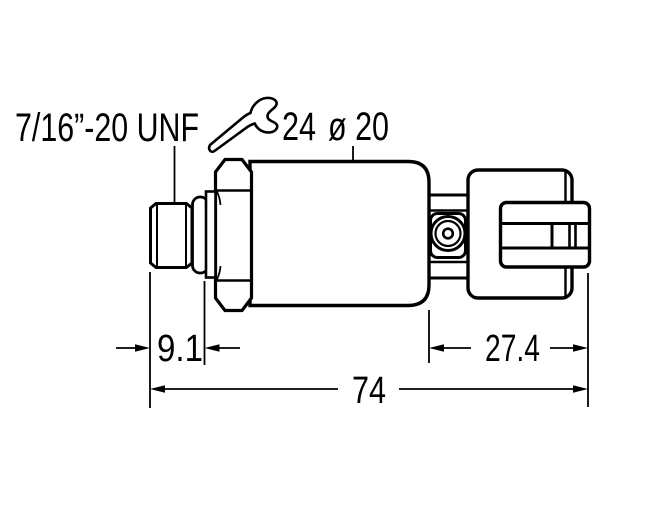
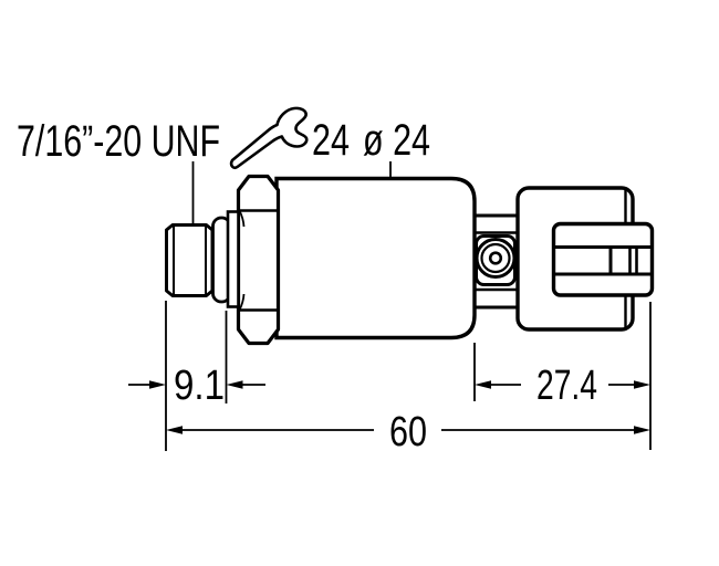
  9.1
  27.4
- 74
+ 60
  7/16”-20 UNF
  24
- ø 20
+ ø 24
